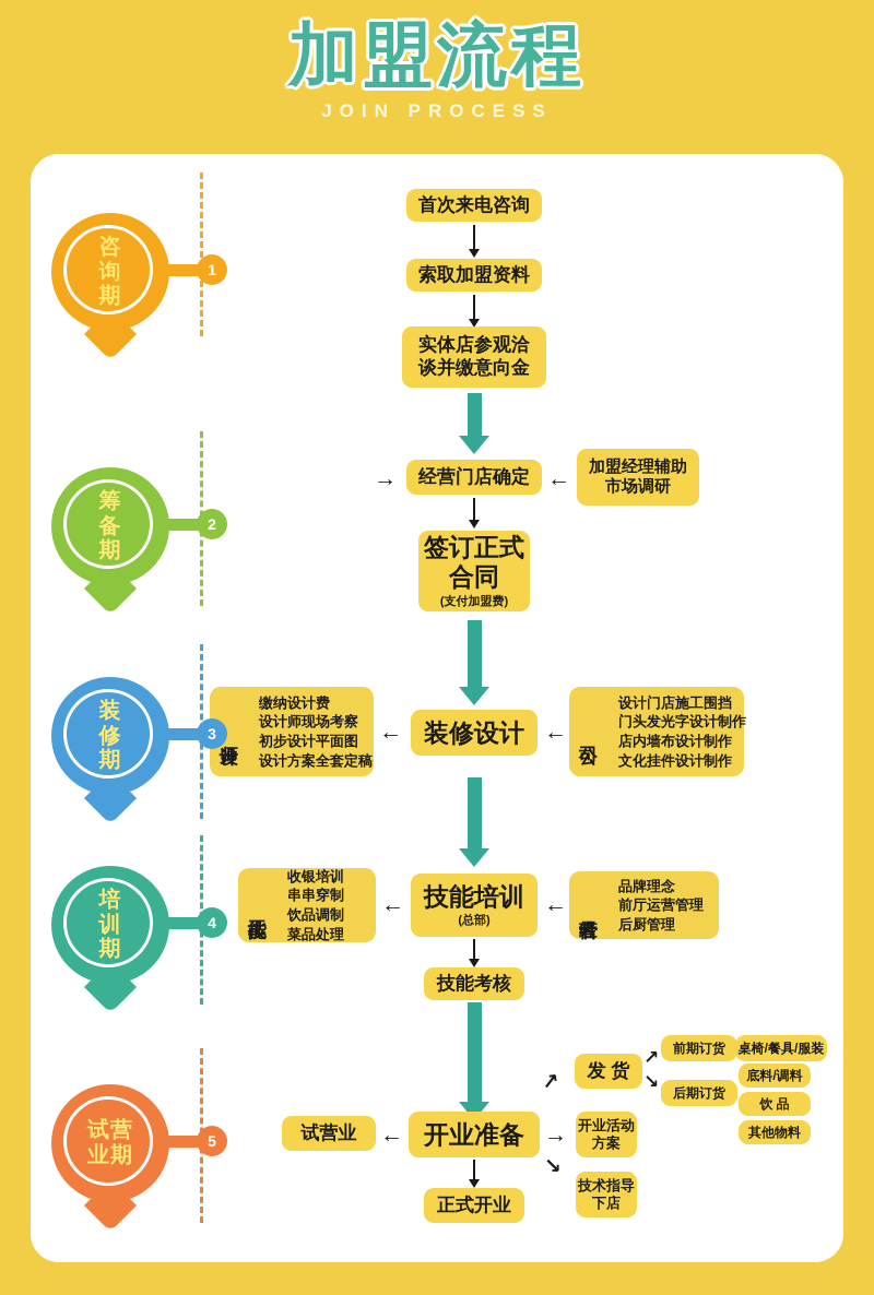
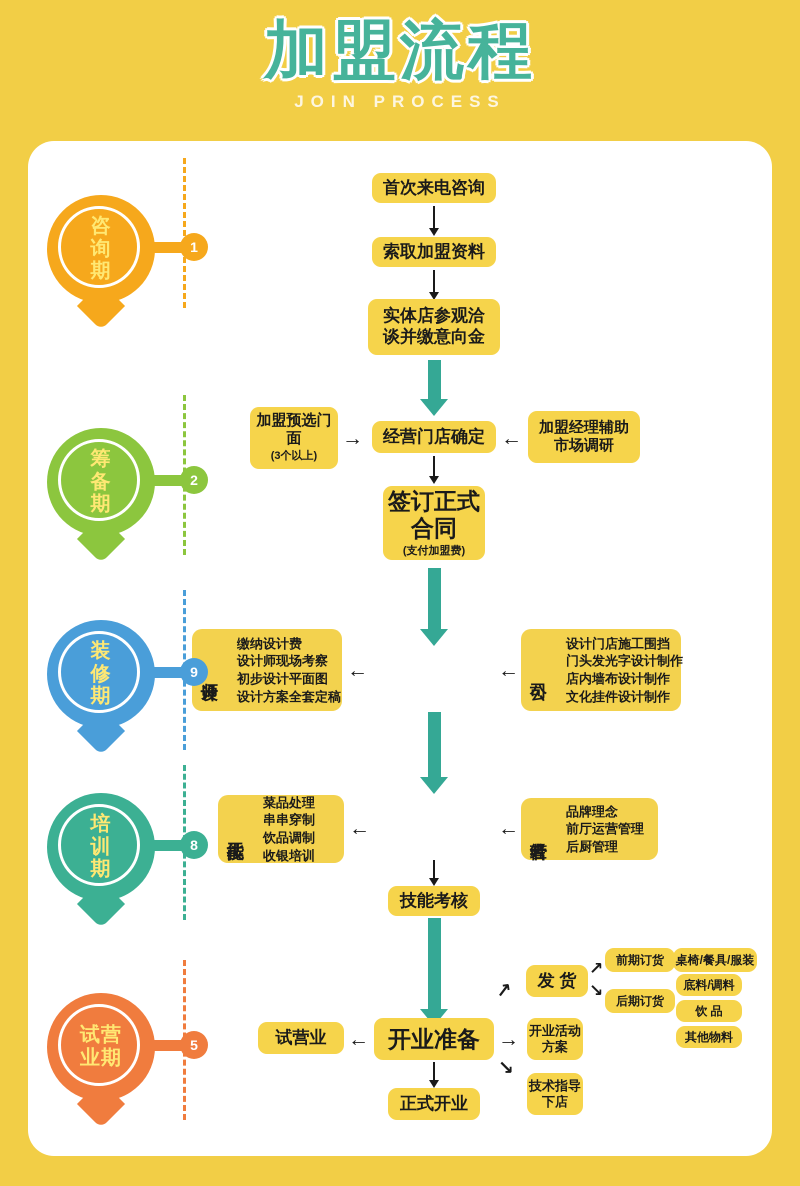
  加盟流程
  JOIN PROCESS
  咨
  询
  期
  1
  筹
  备
  期
  2
  装
  修
  期
- 3
+ 9
  培
  训
  期
- 4
+ 8
  试营
  业期
  5
  首次来电咨询
  索取加盟资料
  实体店参观洽谈并缴意向金
+ 加盟预选门面
+ (3个以上)
  →
  经营门店确定
  ←
  加盟经理辅助市场调研
  签订正式合同
  (支付加盟费)
  缴纳设计费
  设计师现场考察
  初步设计平面图
  设计方案全套定稿
  ←
- 装修设计
  ←
  设计门店施工围挡
  门头发光字设计制作
  店内墙布设计制作
  文化挂件设计制作
- 收银培训
+ 菜品处理
  串串穿制
  饮品调制
- 菜品处理
+ 收银培训
  ←
- 技能培训
- (总部)
  ←
  品牌理念
  前厅运营管理
  后厨管理
  技能考核
  试营业
  ←
  开业准备
  →
  正式开业
  ↘
  开业活动方案
  技术指导下店
  发 货
  ↗
  ↘
  前期订货
  桌椅/餐具/服装
  后期订货
  底料/调料
  饮 品
  其他物料
